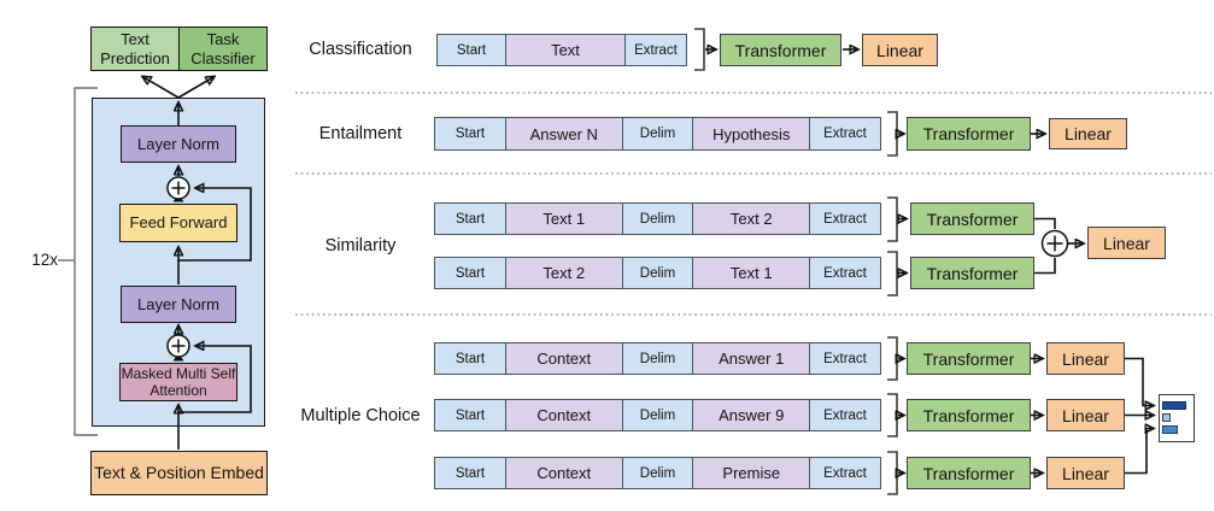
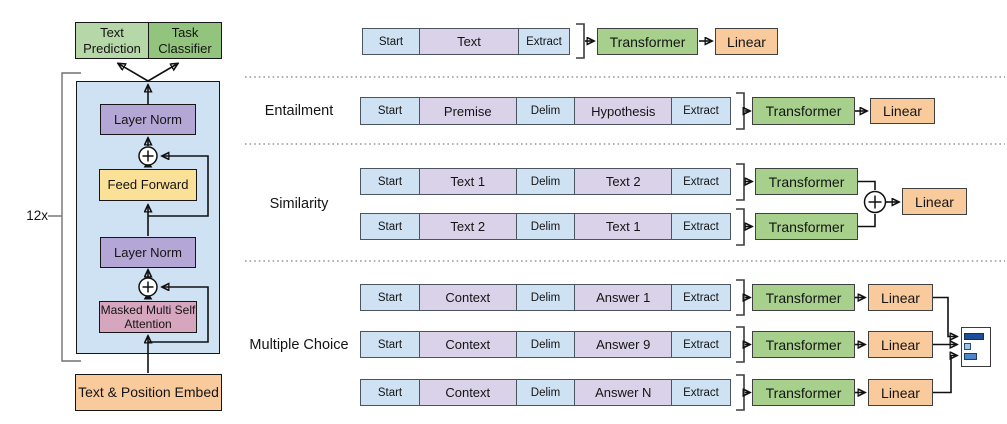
  12x
  Text Prediction
  Task Classifier
  Layer Norm
  Feed Forward
  Layer Norm
  Masked Multi Self Attention
  Text & Position Embed
- Classification
  Entailment
  Similarity
  Multiple Choice
  Start
  Text
  Extract
  Transformer
  Linear
  Start
- Answer N
+ Premise
  Delim
  Hypothesis
  Extract
  Transformer
  Linear
  Start
  Text 1
  Delim
  Text 2
  Extract
  Start
  Text 2
  Delim
  Text 1
  Extract
  Transformer
  Transformer
  Linear
  Start
  Context
  Delim
  Answer 1
  Extract
  Start
  Context
  Delim
  Answer 9
  Extract
  Start
  Context
  Delim
- Premise
+ Answer N
  Extract
  Transformer
  Transformer
  Transformer
  Linear
  Linear
  Linear
